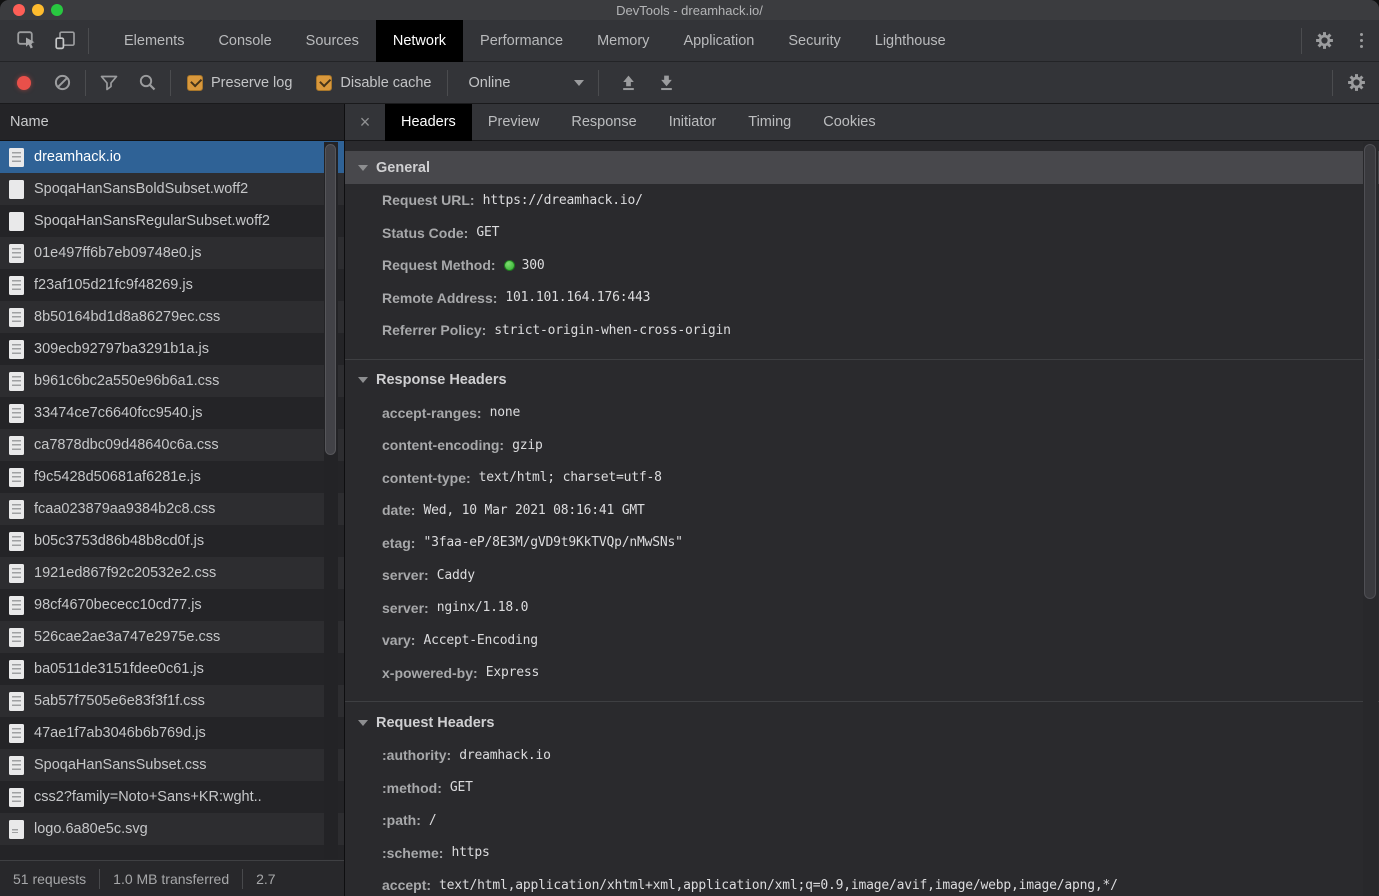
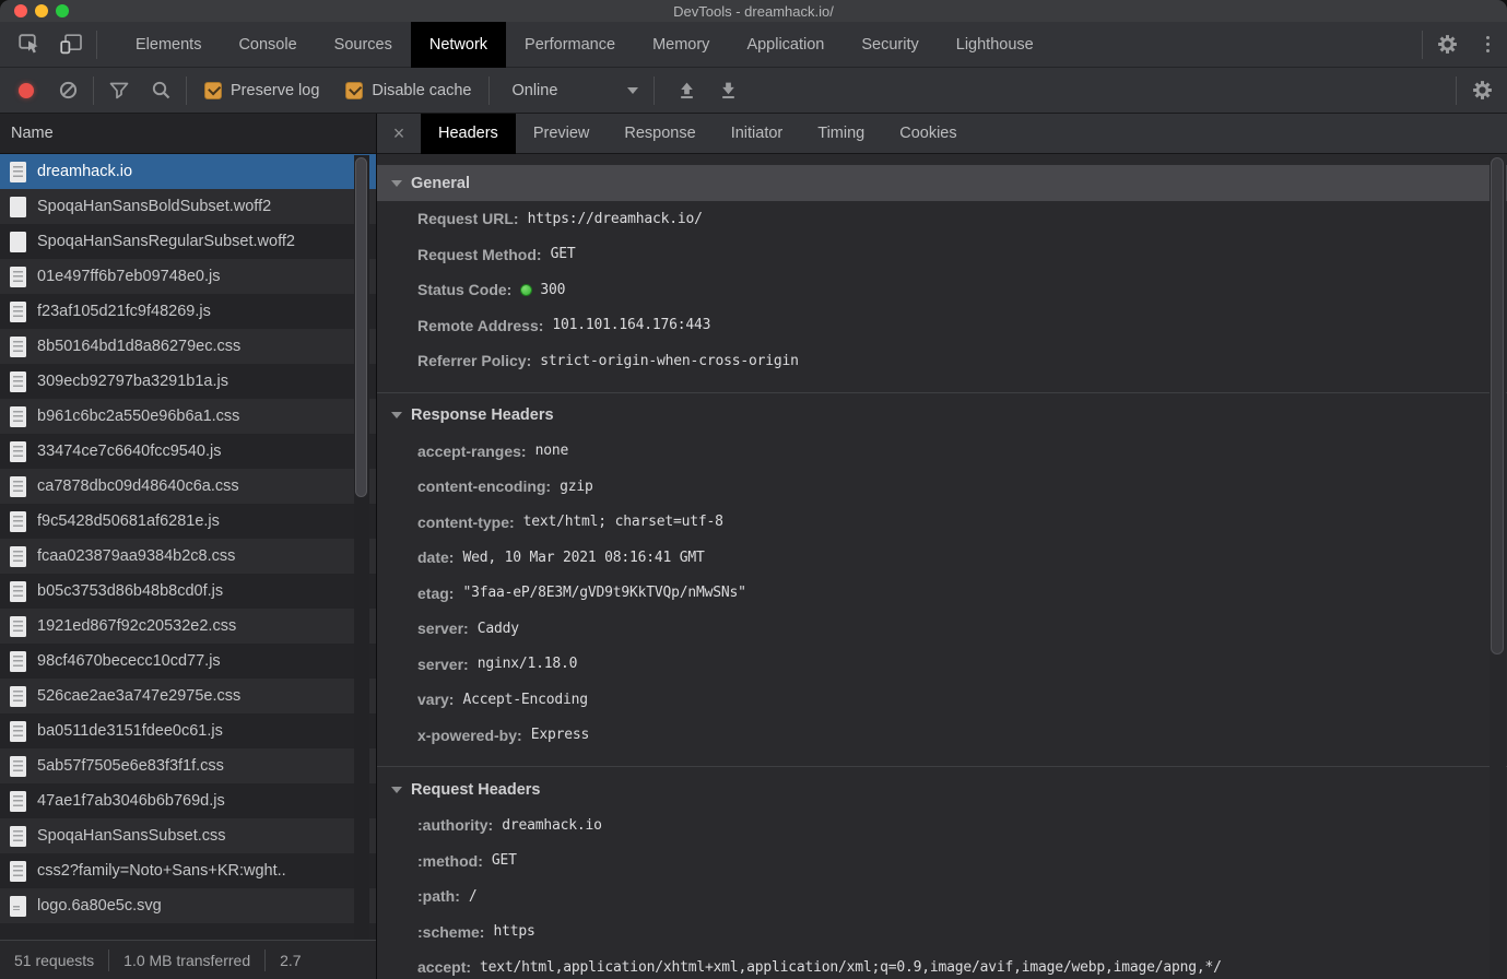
  DevTools - dreamhack.io/
  Elements
  Console
  Sources
  Network
  Performance
  Memory
  Application
  Security
  Lighthouse
  Preserve log
  Disable cache
  Online
  Name
  dreamhack.io
  SpoqaHanSansBoldSubset.woff2
  SpoqaHanSansRegularSubset.woff2
  01e497ff6b7eb09748e0.js
  f23af105d21fc9f48269.js
  8b50164bd1d8a86279ec.css
  309ecb92797ba3291b1a.js
  b961c6bc2a550e96b6a1.css
  33474ce7c6640fcc9540.js
  ca7878dbc09d48640c6a.css
  f9c5428d50681af6281e.js
  fcaa023879aa9384b2c8.css
  b05c3753d86b48b8cd0f.js
  1921ed867f92c20532e2.css
  98cf4670bececc10cd77.js
  526cae2ae3a747e2975e.css
  ba0511de3151fdee0c61.js
  5ab57f7505e6e83f3f1f.css
  47ae1f7ab3046b6b769d.js
  SpoqaHanSansSubset.css
  css2?family=Noto+Sans+KR:wght..
  logo.6a80e5c.svg
  51 requests
  1.0 MB transferred
  2.7
  ×
  Headers
  Preview
  Response
  Initiator
  Timing
  Cookies
  General
  Request URL:
  https://dreamhack.io/
- Status Code:
+ Request Method:
  GET
- Request Method:
+ Status Code:
  300
  Remote Address:
  101.101.164.176:443
  Referrer Policy:
  strict-origin-when-cross-origin
  Response Headers
  accept-ranges:
  none
  content-encoding:
  gzip
  content-type:
  text/html; charset=utf-8
  date:
  Wed, 10 Mar 2021 08:16:41 GMT
  etag:
  "3faa-eP/8E3M/gVD9t9KkTVQp/nMwSNs"
  server:
  Caddy
  server:
  nginx/1.18.0
  vary:
  Accept-Encoding
  x-powered-by:
  Express
  Request Headers
  :authority:
  dreamhack.io
  :method:
  GET
  :path:
  /
  :scheme:
  https
  accept:
  text/html,application/xhtml+xml,application/xml;q=0.9,image/avif,image/webp,image/apng,*/
